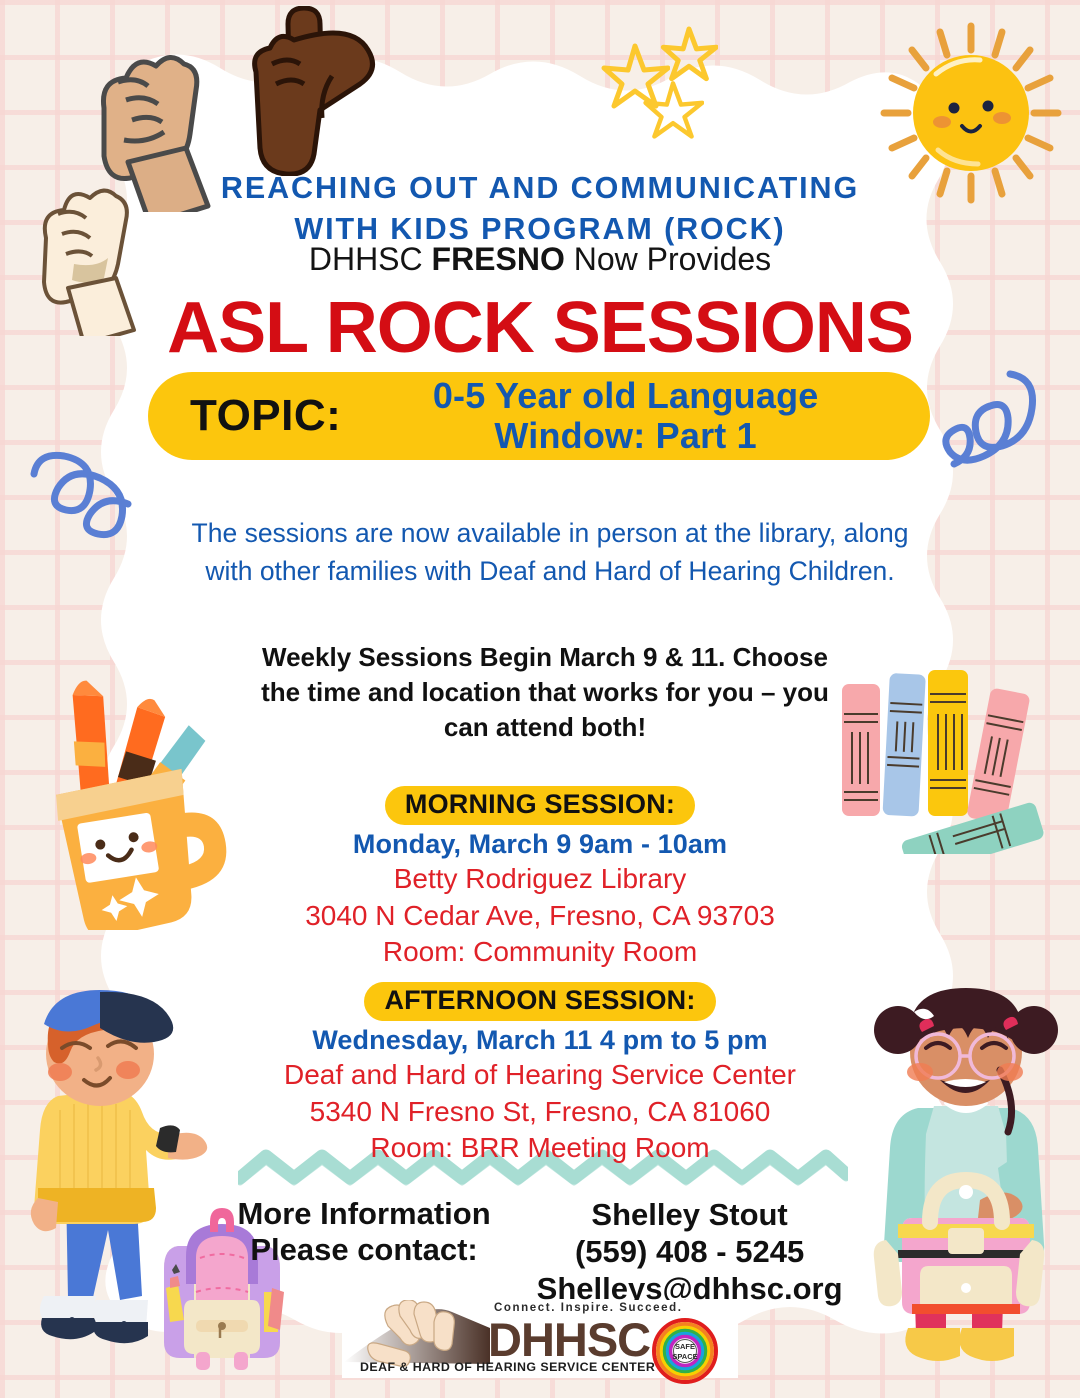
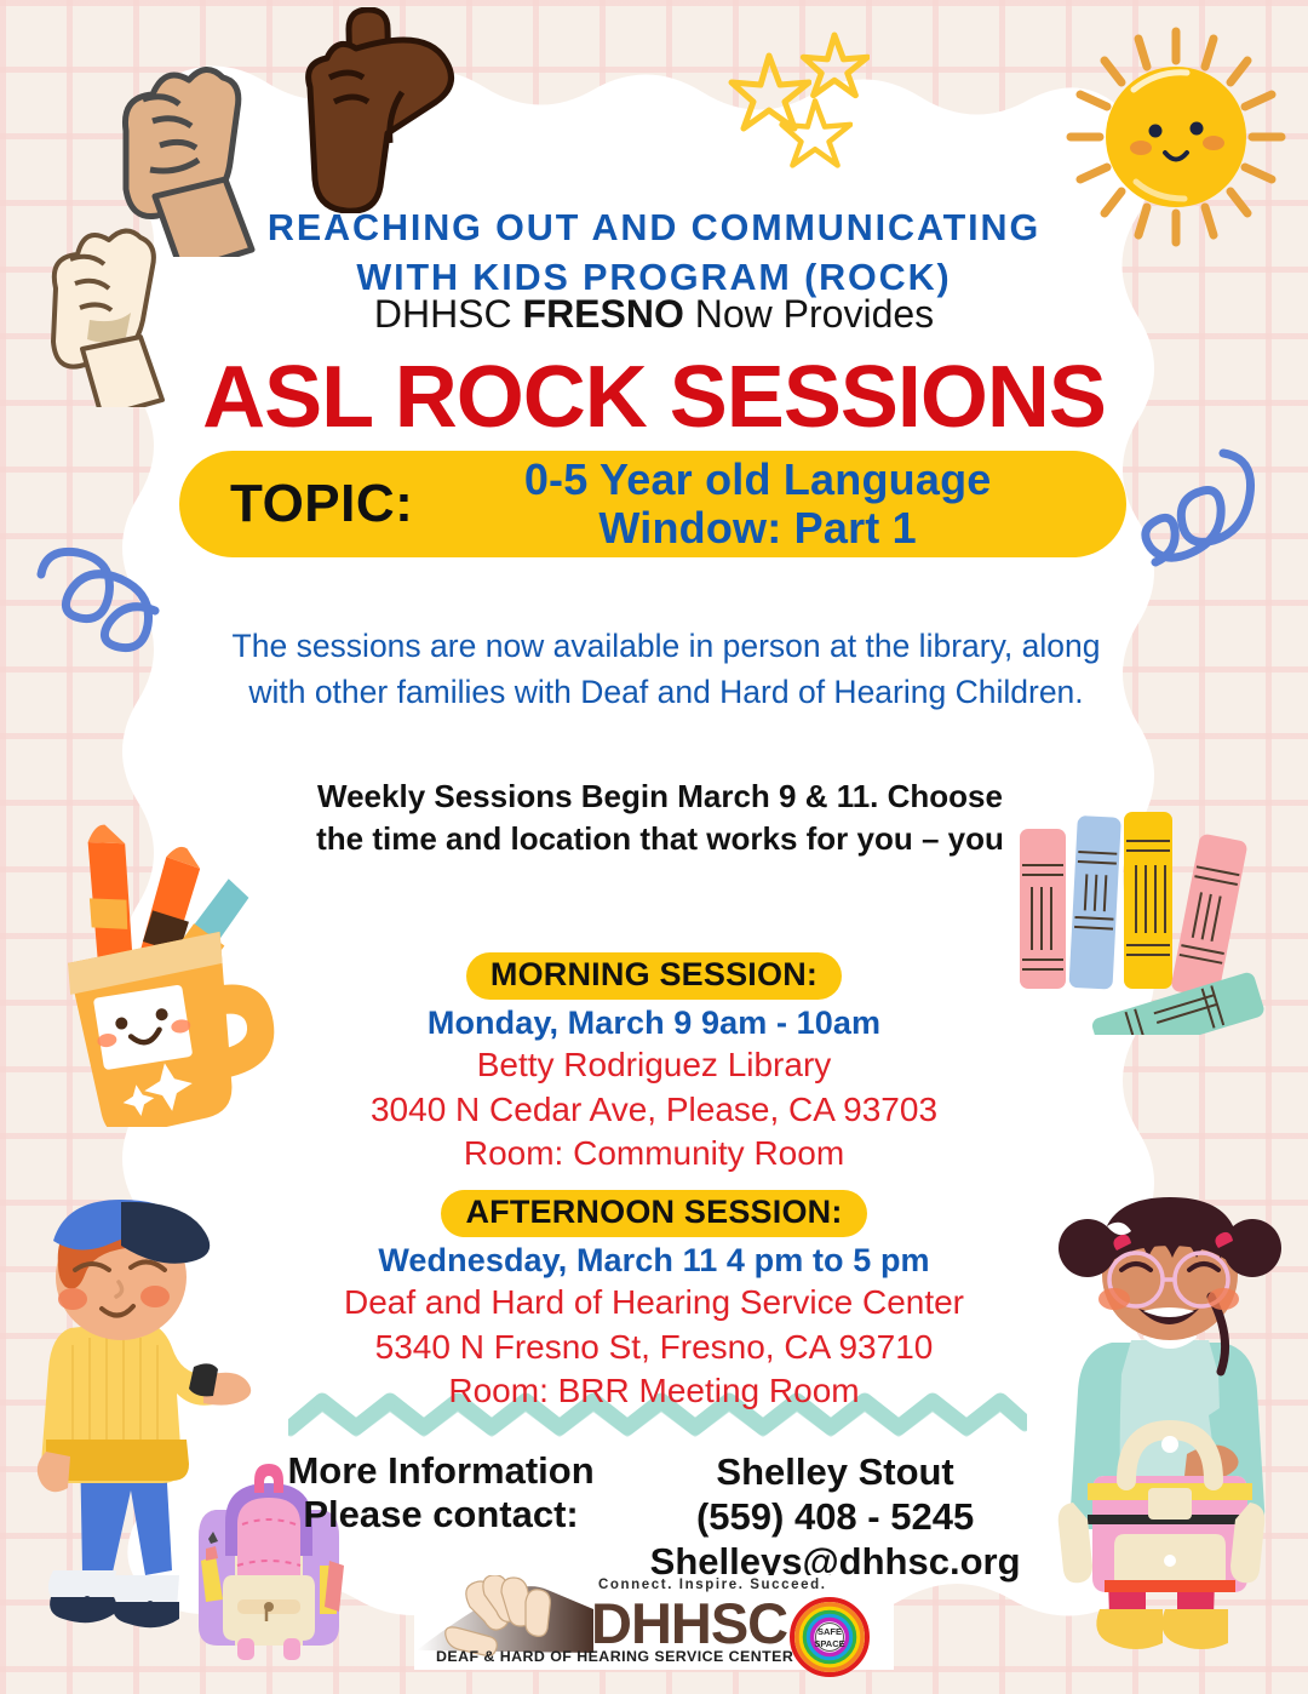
  REACHING OUT AND COMMUNICATING
  WITH KIDS PROGRAM (ROCK)
  DHHSC FRESNO Now Provides
  ASL ROCK SESSIONS
  TOPIC:
  0-5 Year old Language
  Window: Part 1
  The sessions are now available in person at the library, along
  with other families with Deaf and Hard of Hearing Children.
  Weekly Sessions Begin March 9 & 11. Choose
  the time and location that works for you – you
- can attend both!
  MORNING SESSION:
  Monday, March 9 9am - 10am
  Betty Rodriguez Library
- 3040 N Cedar Ave, Fresno, CA 93703
+ 3040 N Cedar Ave, Please, CA 93703
  Room: Community Room
  AFTERNOON SESSION:
  Wednesday, March 11 4 pm to 5 pm
  Deaf and Hard of Hearing Service Center
- 5340 N Fresno St, Fresno, CA 81060
+ 5340 N Fresno St, Fresno, CA 93710
  Room: BRR Meeting Room
  More Information
  Please contact:
  Shelley Stout
  (559) 408 - 5245
  Shelleys@dhhsc.org
  Connect. Inspire. Succeed.
  DHHSC
  DEAF & HARD OF HEARING SERVICE CENTER
  SAFE
  SPACE
